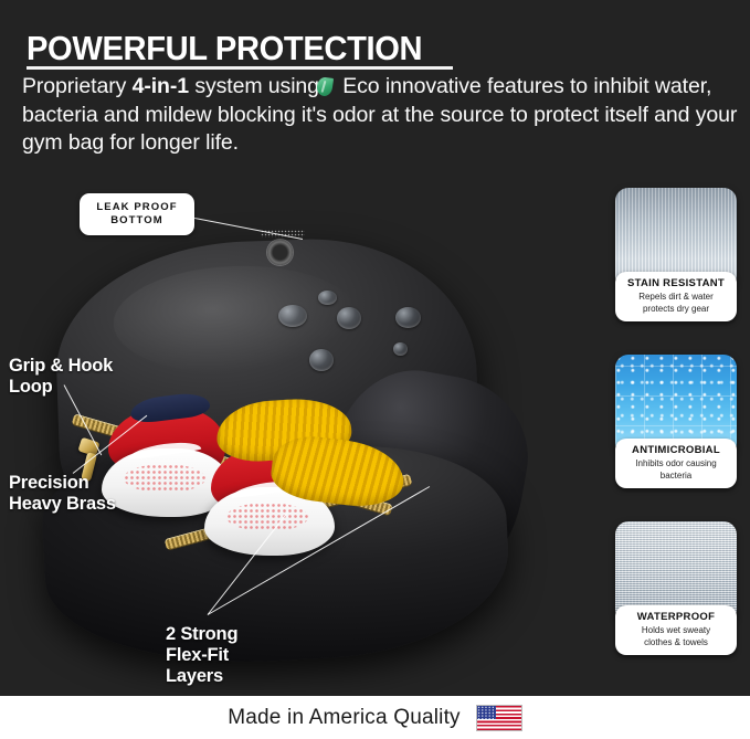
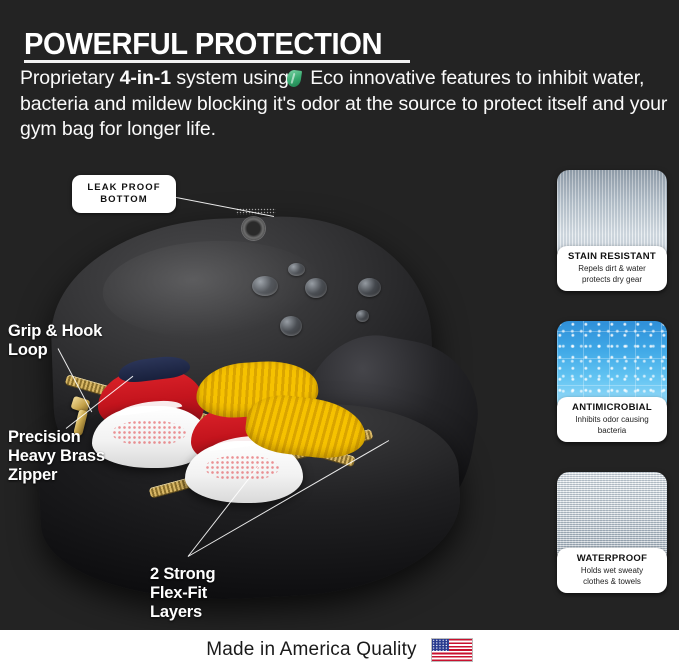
  POWERFUL PROTECTION
  Proprietary 4-in-1 system using Eco innovative features to inhibit water, bacteria and mildew blocking it's odor at the source to protect itself and your gym bag for longer life.
  LEAK PROOF
  BOTTOM
  Grip & Hook
  Loop
  Precision
  Heavy Brass
+ Zipper
  2 Strong
  Flex-Fit
  Layers
  STAIN RESISTANT
  Repels dirt & water
  protects dry gear
  ANTIMICROBIAL
  Inhibits odor causing
  bacteria
  WATERPROOF
  Holds wet sweaty
  clothes & towels
  Made in America Quality
